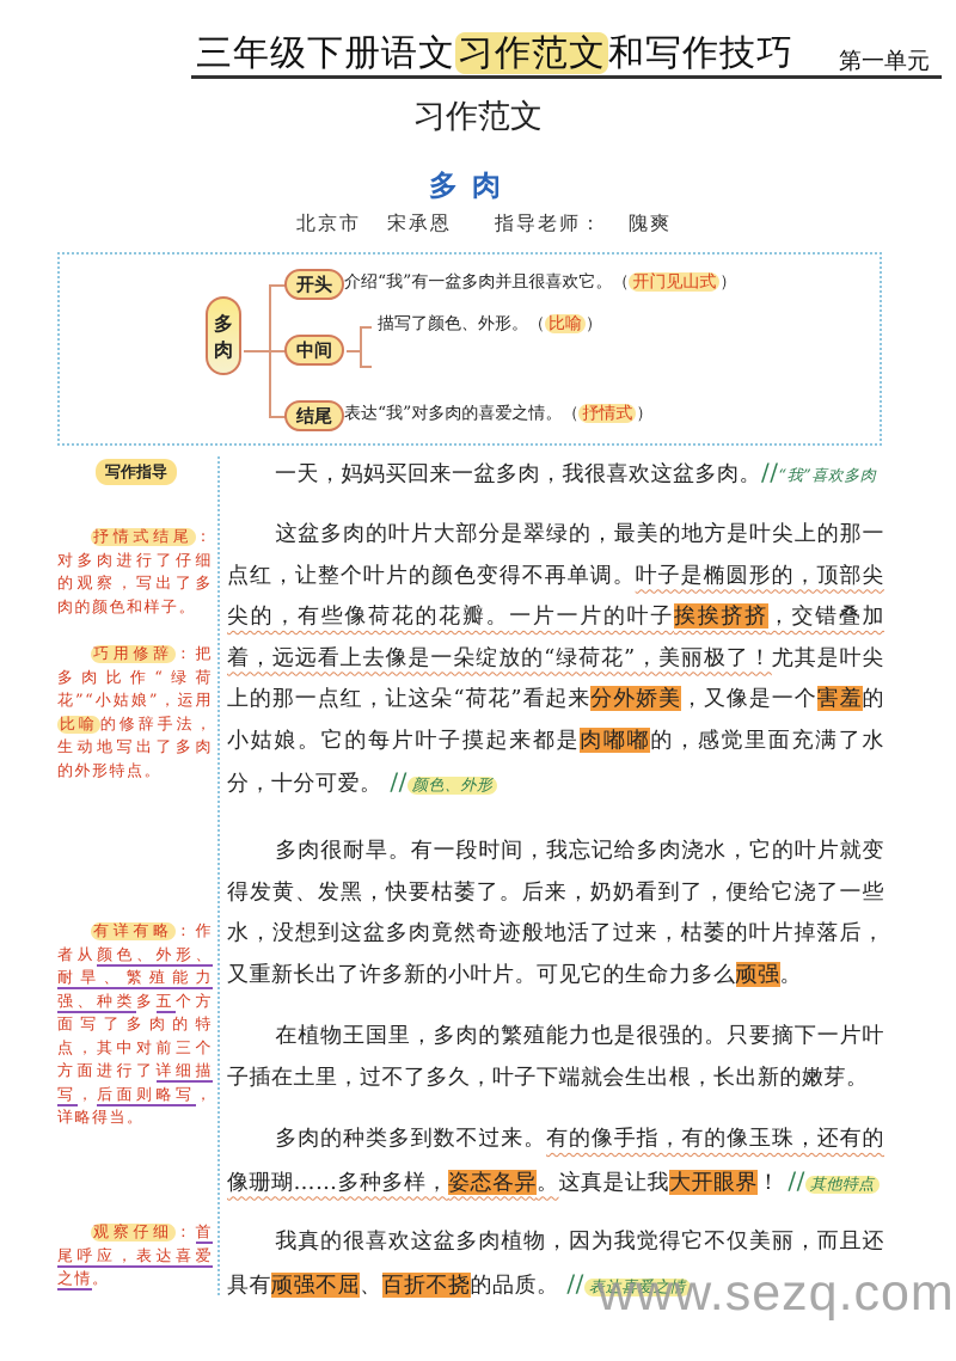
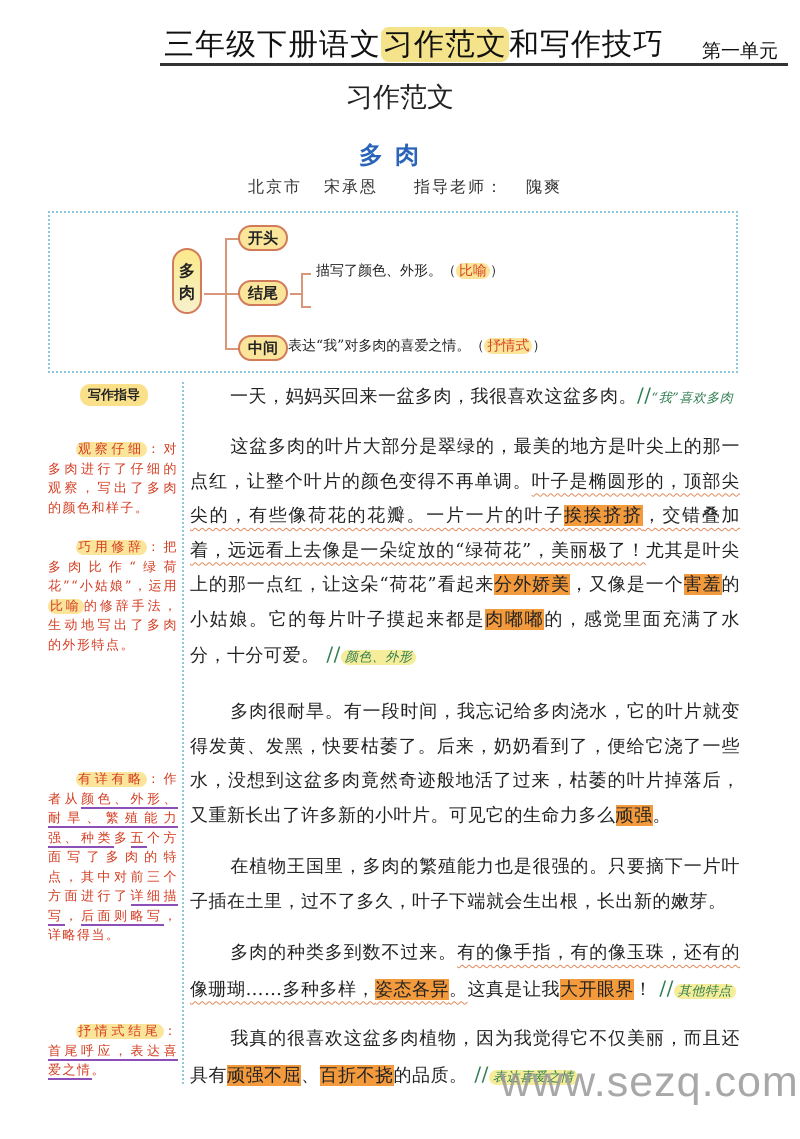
  三年级下册语文习作范文和写作技巧
  第一单元
  习作范文
  多肉
  北京市 宋承恩 指导老师： 隗爽
  多肉
  开头
- 介绍“我”有一盆多肉并且很喜欢它。（ 开门见山式 ）
- 中间
+ 结尾
  描写了颜色、外形。（ 比喻 ）
- 结尾
+ 中间
  表达“我”对多肉的喜爱之情。（ 抒情式 ）
  写作指导
- 抒情式结尾 ：对多肉进行了仔细的观察，写出了多肉的颜色和样子。
+ 观察仔细 ：对多肉进行了仔细的观察，写出了多肉的颜色和样子。
  巧用修辞 ：把多肉比作“绿荷花”“小姑娘”，运用比喻 的修辞手法，生动地写出了多肉的外形特点。
  有详有略 ：作者从颜色、外形、耐旱、繁殖能力强、种类多五个方面写了多肉的特点，其中对前三个方面进行了详细描写，后面则略写，详略得当。
- 观察仔细 ：首尾呼应，表达喜爱之情。
+ 抒情式结尾 ：首尾呼应，表达喜爱之情。
  一天，妈妈买回来一盆多肉，我很喜欢这盆多肉。//“我”喜欢多肉
  这盆多肉的叶片大部分是翠绿的，最美的地方是叶尖上的那一点红，让整个叶片的颜色变得不再单调。叶子是椭圆形的，顶部尖尖的，有些像荷花的花瓣。一片一片的叶子挨挨挤挤，交错叠加着，远远看上去像是一朵绽放的“绿荷花”，美丽极了！尤其是叶尖上的那一点红，让这朵“荷花”看起来分外娇美，又像是一个害羞的小姑娘。它的每片叶子摸起来都是肉嘟嘟的，感觉里面充满了水分，十分可爱。 // 颜色、外形
  多肉很耐旱。有一段时间，我忘记给多肉浇水，它的叶片就变得发黄、发黑，快要枯萎了。后来，奶奶看到了，便给它浇了一些水，没想到这盆多肉竟然奇迹般地活了过来，枯萎的叶片掉落后，又重新长出了许多新的小叶片。可见它的生命力多么顽强。
  在植物王国里，多肉的繁殖能力也是很强的。只要摘下一片叶子插在土里，过不了多久，叶子下端就会生出根，长出新的嫩芽。
  多肉的种类多到数不过来。有的像手指，有的像玉珠，还有的像珊瑚……多种多样，姿态各异。这真是让我大开眼界！ // 其他特点
  我真的很喜欢这盆多肉植物，因为我觉得它不仅美丽，而且还具有顽强不屈、百折不挠的品质。 // 表达喜爱之情
  www.sezq.com
